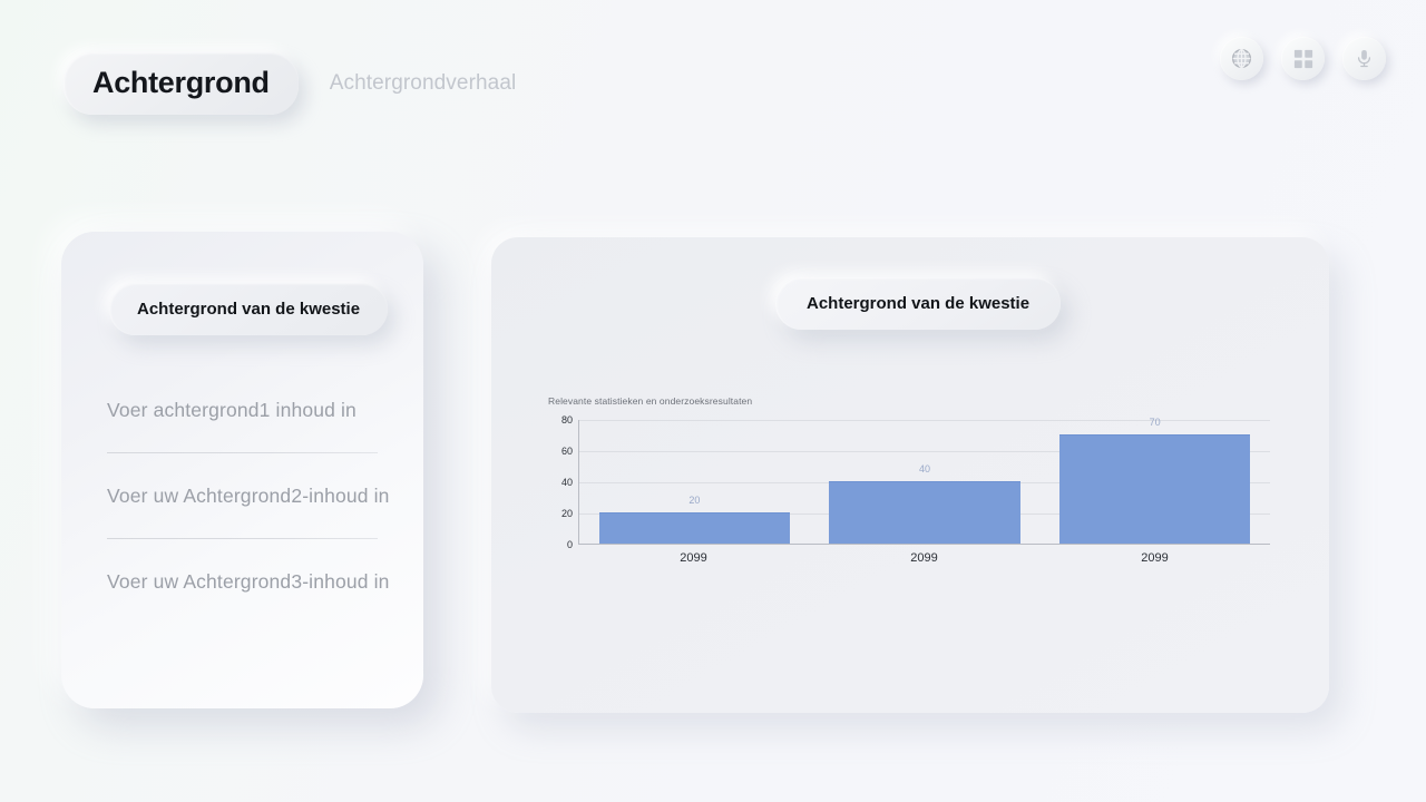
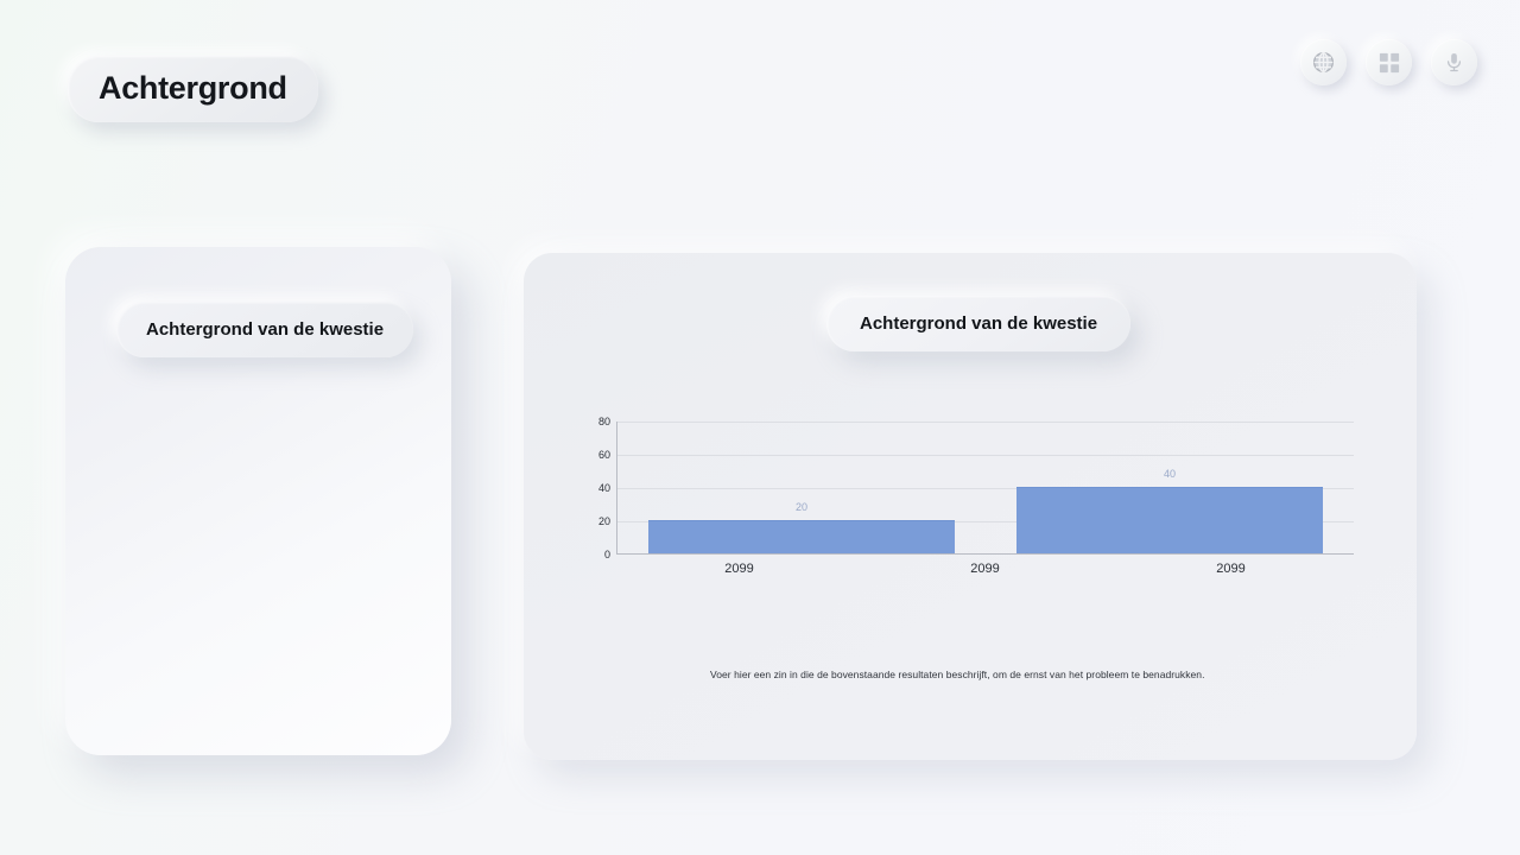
  Achtergrond
- Achtergrondverhaal
  Achtergrond van de kwestie
- Voer achtergrond1 inhoud in
- Voer uw Achtergrond2-inhoud in
- Voer uw Achtergrond3-inhoud in
  Achtergrond van de kwestie
- Relevante statistieken en onderzoeksresultaten
  80
  60
  40
  20
  0
  20
  40
- 70
  2099
  2099
  2099
+ Voer hier een zin in die de bovenstaande resultaten beschrijft, om de ernst van het probleem te benadrukken.
